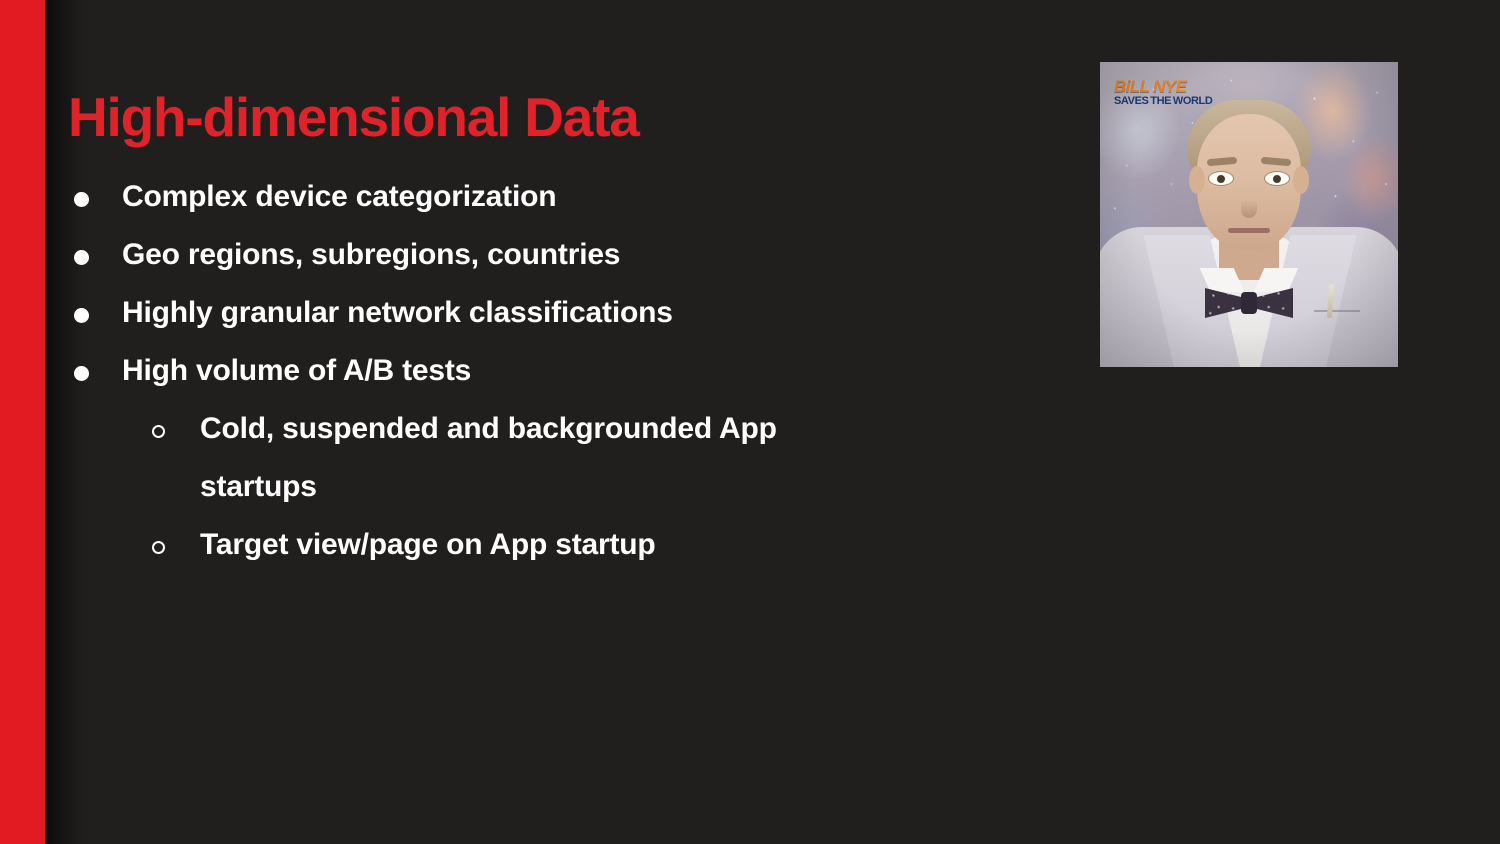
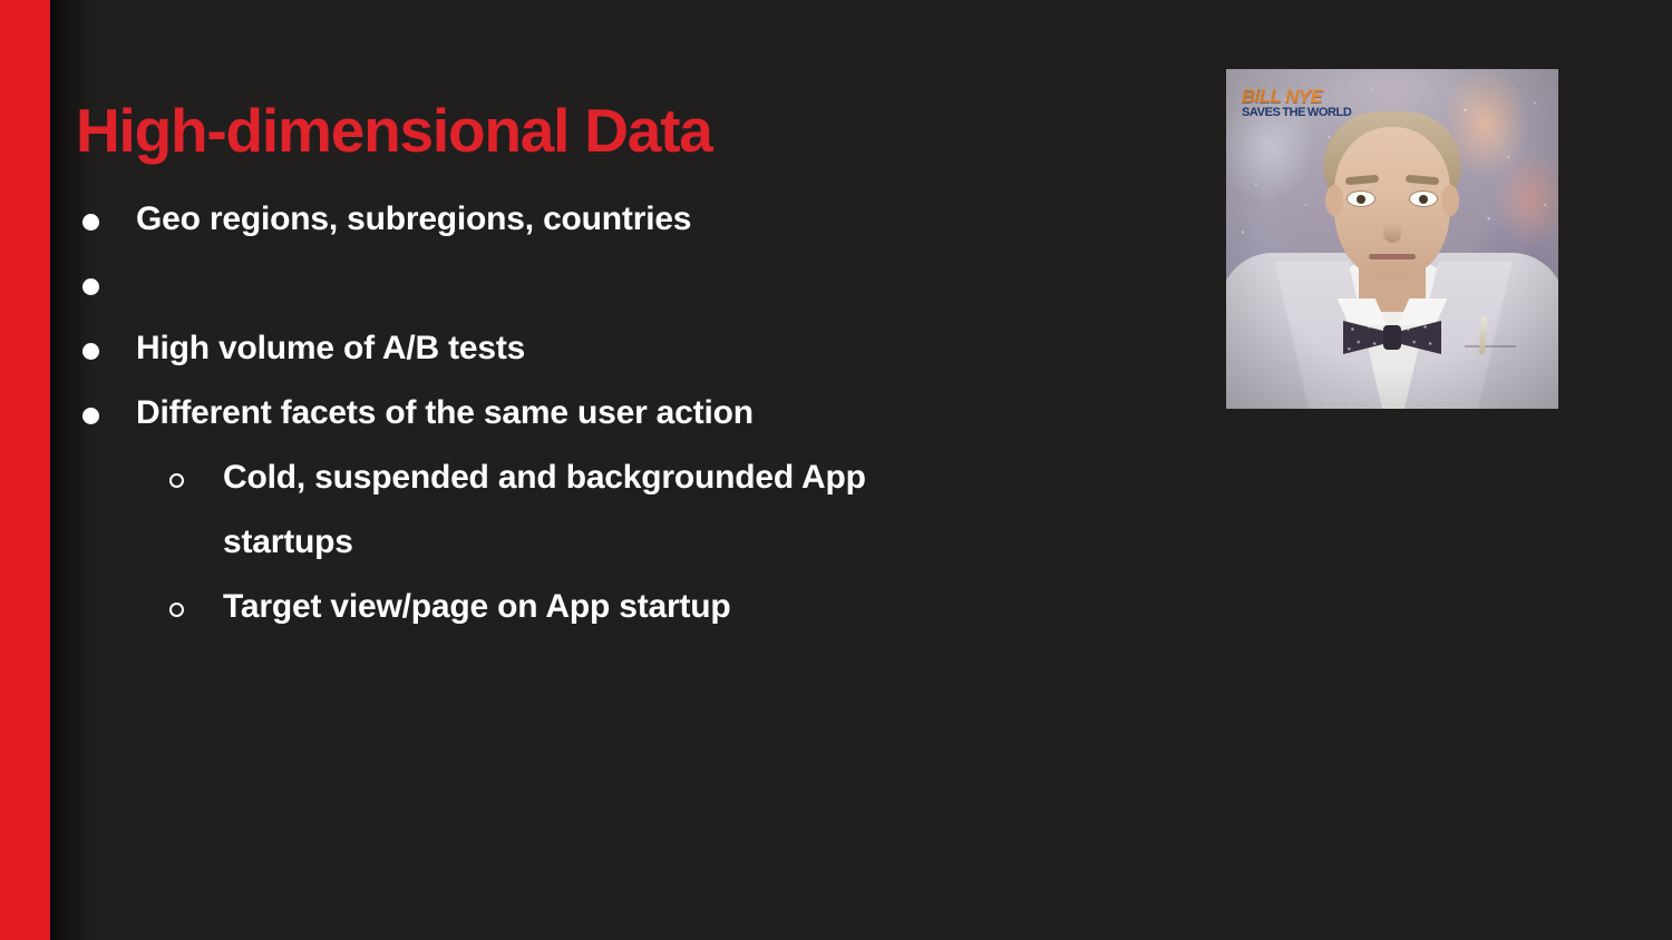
  High-dimensional Data
- Complex device categorization
  Geo regions, subregions, countries
- Highly granular network classifications
  High volume of A/B tests
+ Different facets of the same user action
  Cold, suspended and backgrounded App startups
  Target view/page on App startup
